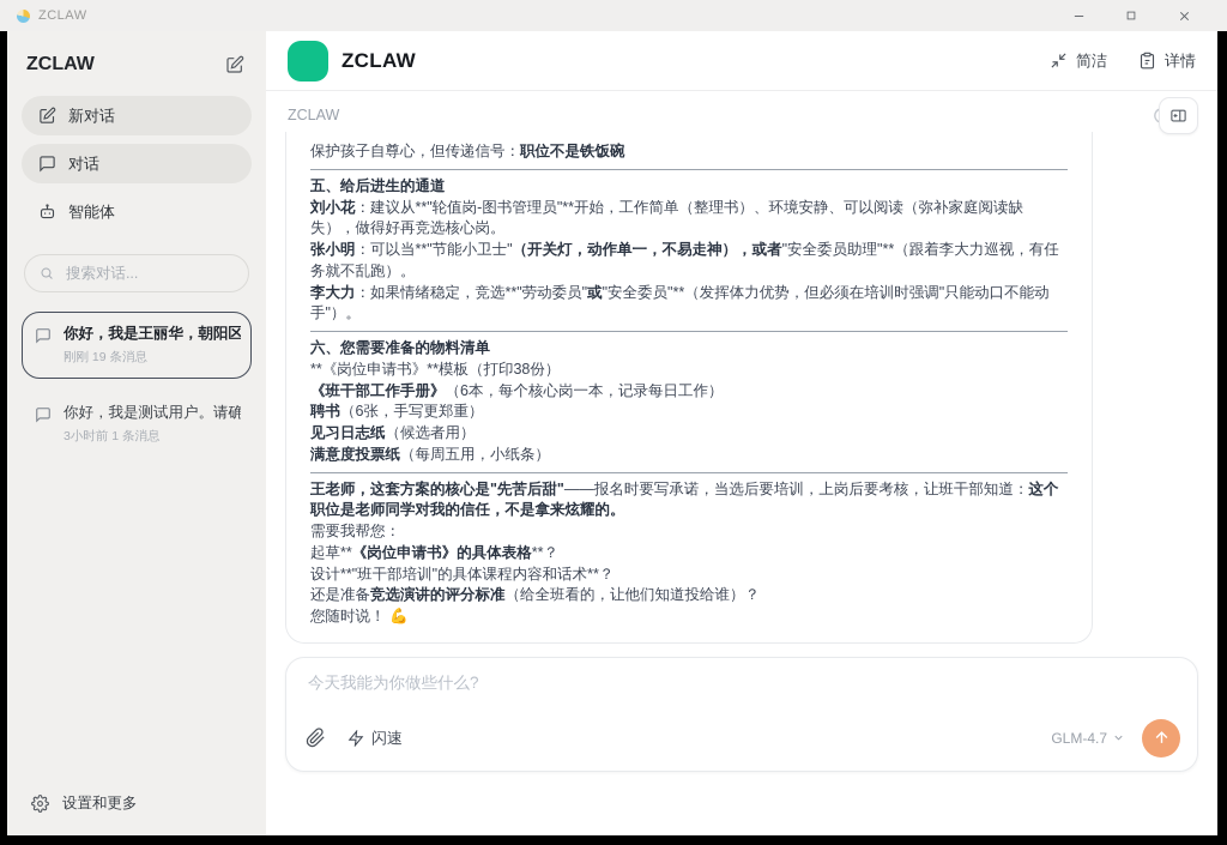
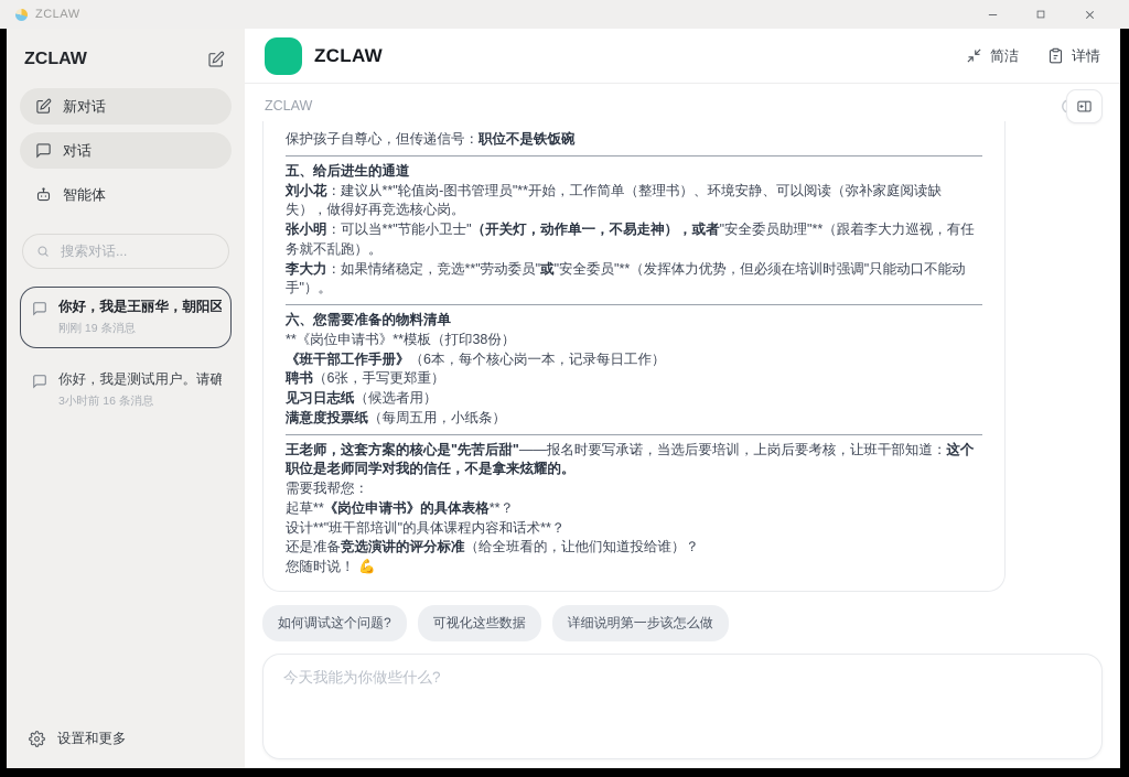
  ZCLAW
  ZCLAW
  新对话
  对话
  智能体
  搜索对话...
  你好，我是王丽华，朝阳区
  刚刚 19 条消息
  你好，我是测试用户。请确
- 3小时前 1 条消息
+ 3小时前 16 条消息
  设置和更多
  ZCLAW
  简洁
  详情
  ZCLAW
  保护孩子自尊心，但传递信号：职位不是铁饭碗
  五、给后进生的通道
  刘小花：建议从**"轮值岗-图书管理员"**开始，工作简单（整理书）、环境安静、可以阅读（弥补家庭阅读缺失），做得好再竞选核心岗。
  张小明：可以当**"节能小卫士"（开关灯，动作单一，不易走神），或者"安全委员助理"**（跟着李大力巡视，有任务就不乱跑）。
  李大力：如果情绪稳定，竞选**"劳动委员"或"安全委员"**（发挥体力优势，但必须在培训时强调"只能动口不能动手"）。
  六、您需要准备的物料清单
  **《岗位申请书》**模板（打印38份）
  《班干部工作手册》（6本，每个核心岗一本，记录每日工作）
  聘书（6张，手写更郑重）
  见习日志纸（候选者用）
  满意度投票纸（每周五用，小纸条）
  王老师，这套方案的核心是"先苦后甜"——报名时要写承诺，当选后要培训，上岗后要考核，让班干部知道：这个职位是老师同学对我的信任，不是拿来炫耀的。
  需要我帮您：
  起草**《岗位申请书》的具体表格**？
  设计**"班干部培训"的具体课程内容和话术**？
  还是准备竞选演讲的评分标准（给全班看的，让他们知道投给谁）？
  您随时说！ 💪
+ 如何调试这个问题?
+ 可视化这些数据
+ 详细说明第一步该怎么做
  今天我能为你做些什么?
- 闪速
- GLM-4.7
